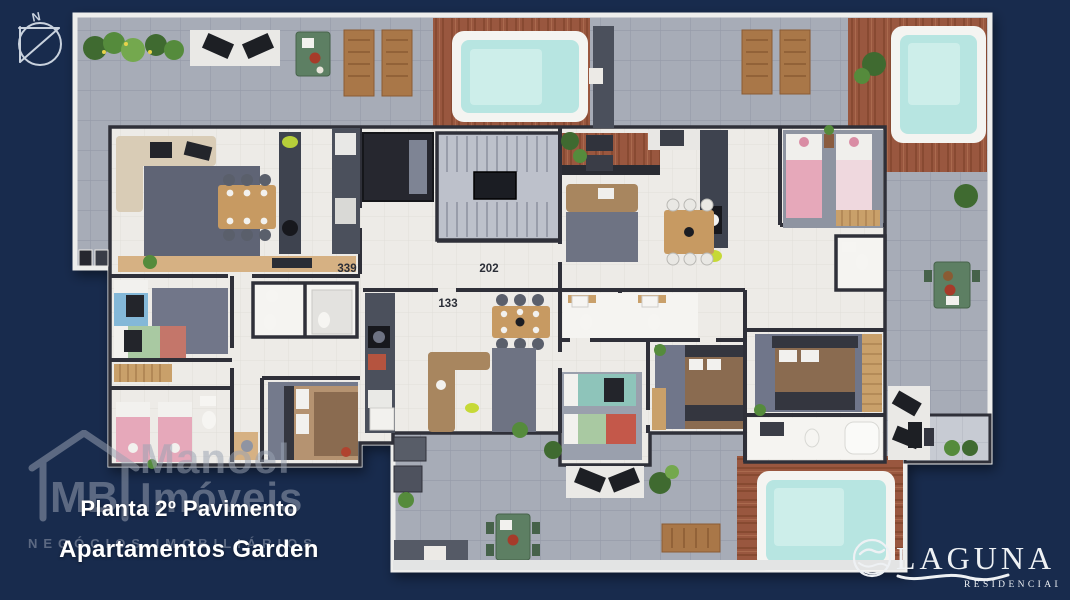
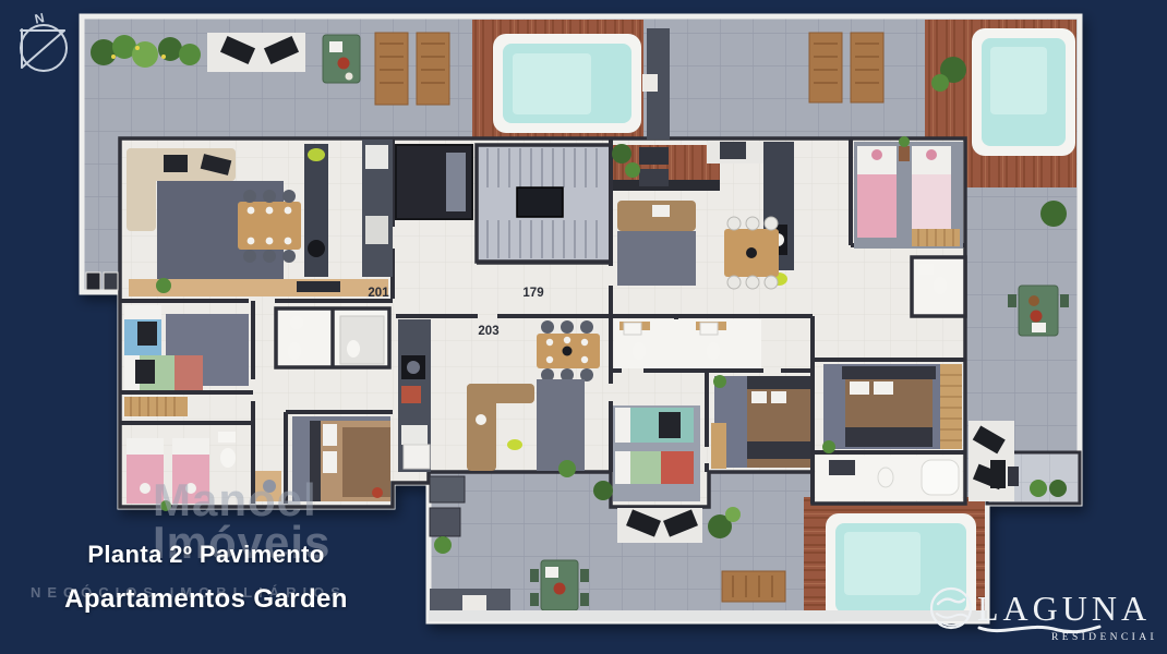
- 339
+ 201
- 202
+ 179
- 133
+ 203
- MB
  Manoel
  Imóveis
  NEGÓCIOS IMOBILIÁRIOS
  Planta 2º Pavimento
  Apartamentos Garden
  LAGUNA
  RESIDENCIA
